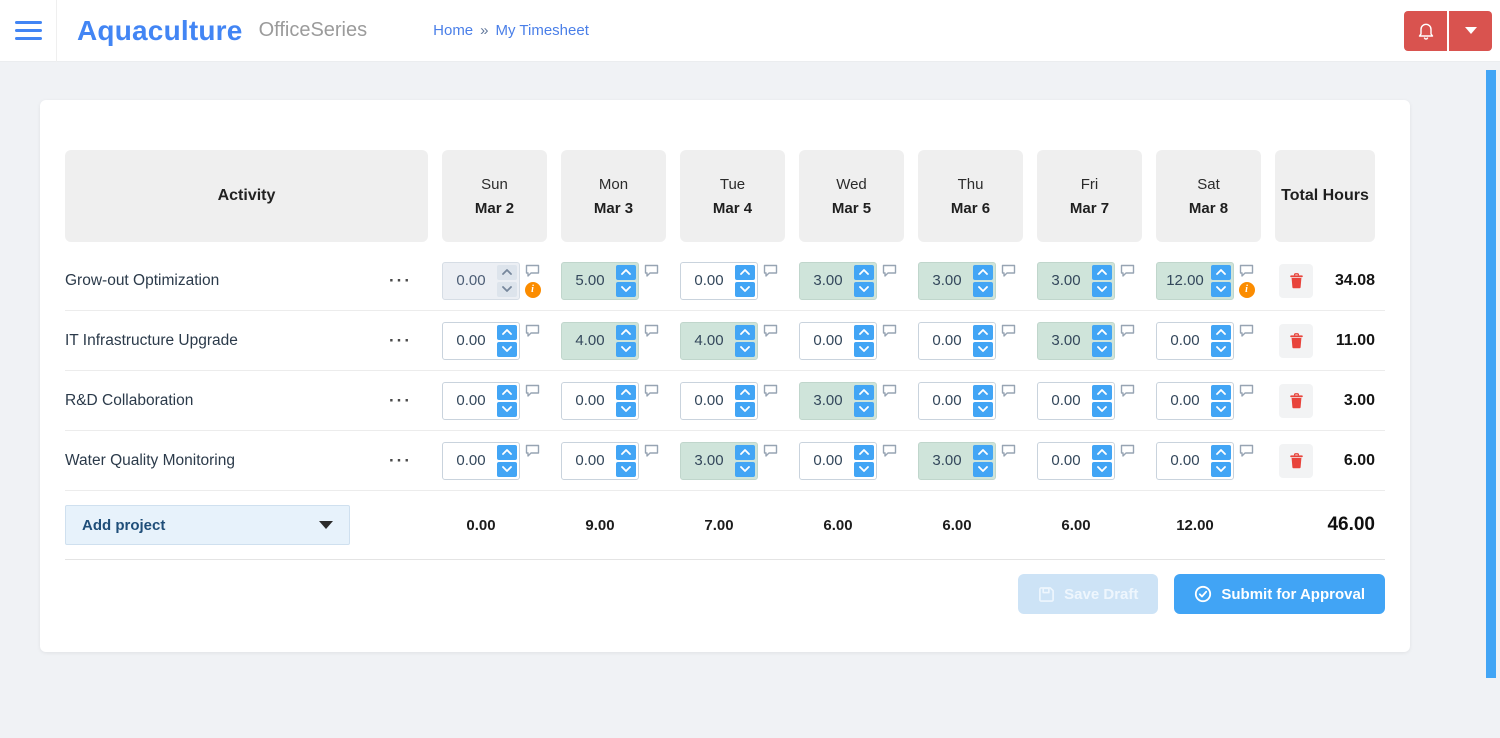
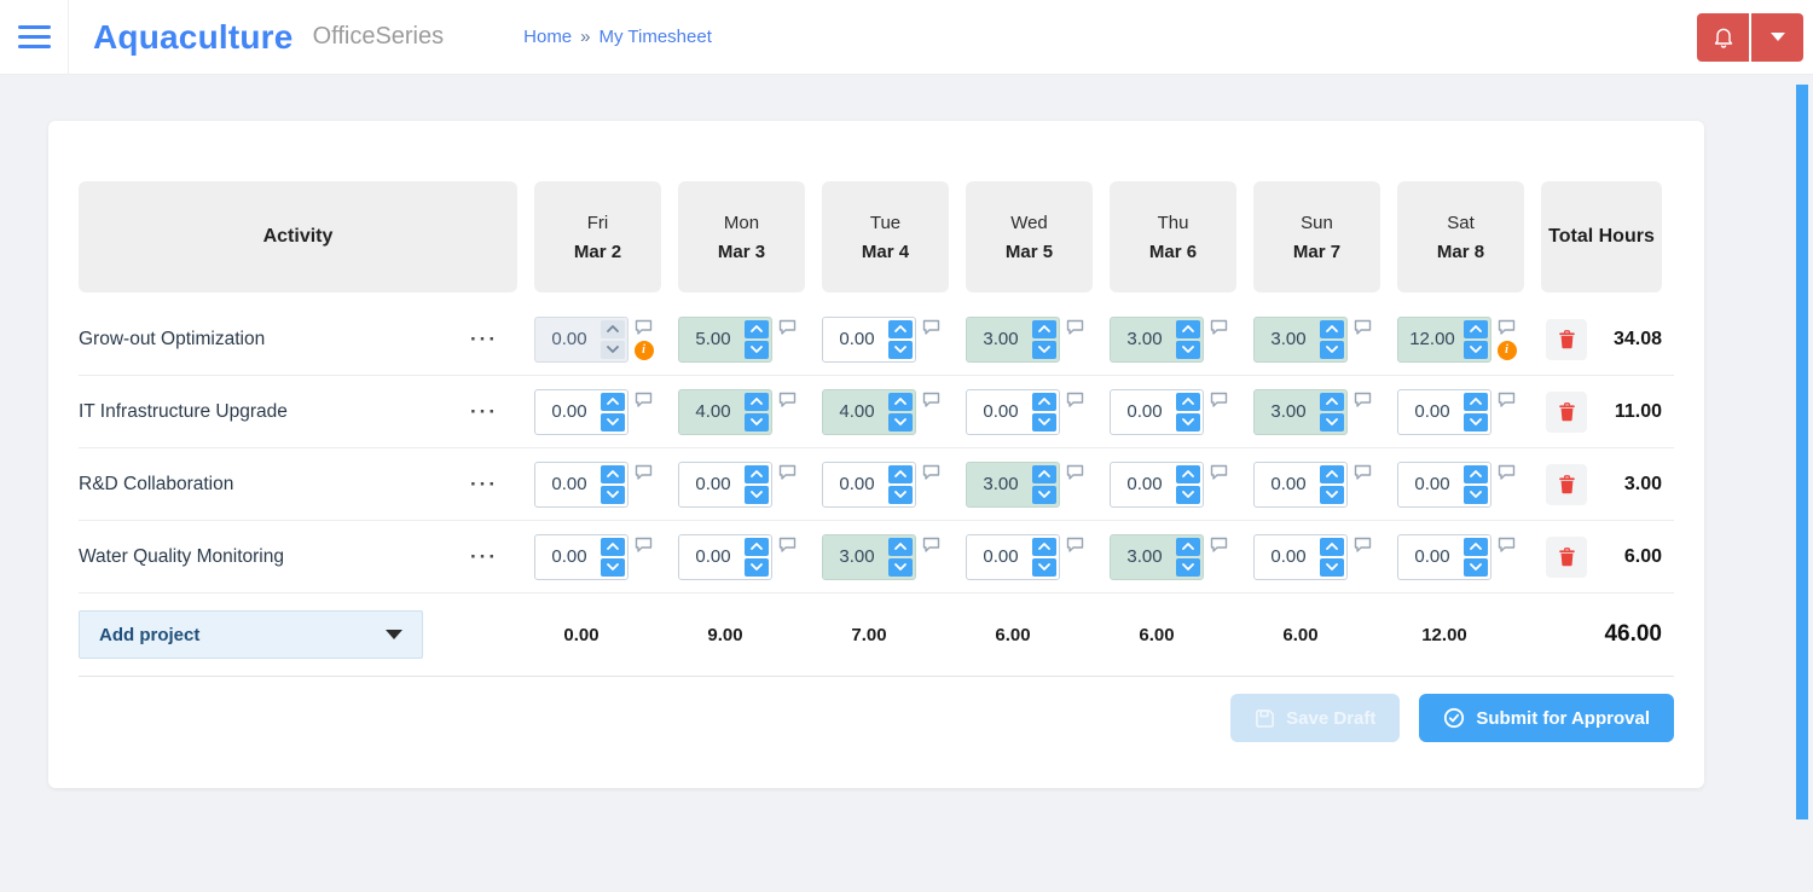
  Aquaculture
  OfficeSeries
  Home
  »
  My Timesheet
  Activity
- Sun
+ Fri
  Mar 2
  Mon
  Mar 3
  Tue
  Mar 4
  Wed
  Mar 5
  Thu
  Mar 6
- Fri
+ Sun
  Mar 7
  Sat
  Mar 8
  Total Hours
  Grow-out Optimization
  ···
  0.00
  i
  5.00
  0.00
  3.00
  3.00
  3.00
  12.00
  i
  34.08
  IT Infrastructure Upgrade
  ···
  0.00
  4.00
  4.00
  0.00
  0.00
  3.00
  0.00
  11.00
  R&D Collaboration
  ···
  0.00
  0.00
  0.00
  3.00
  0.00
  0.00
  0.00
  3.00
  Water Quality Monitoring
  ···
  0.00
  0.00
  3.00
  0.00
  3.00
  0.00
  0.00
  6.00
  Add project
  0.00
  9.00
  7.00
  6.00
  6.00
  6.00
  12.00
  46.00
  Save Draft
  Submit for Approval
